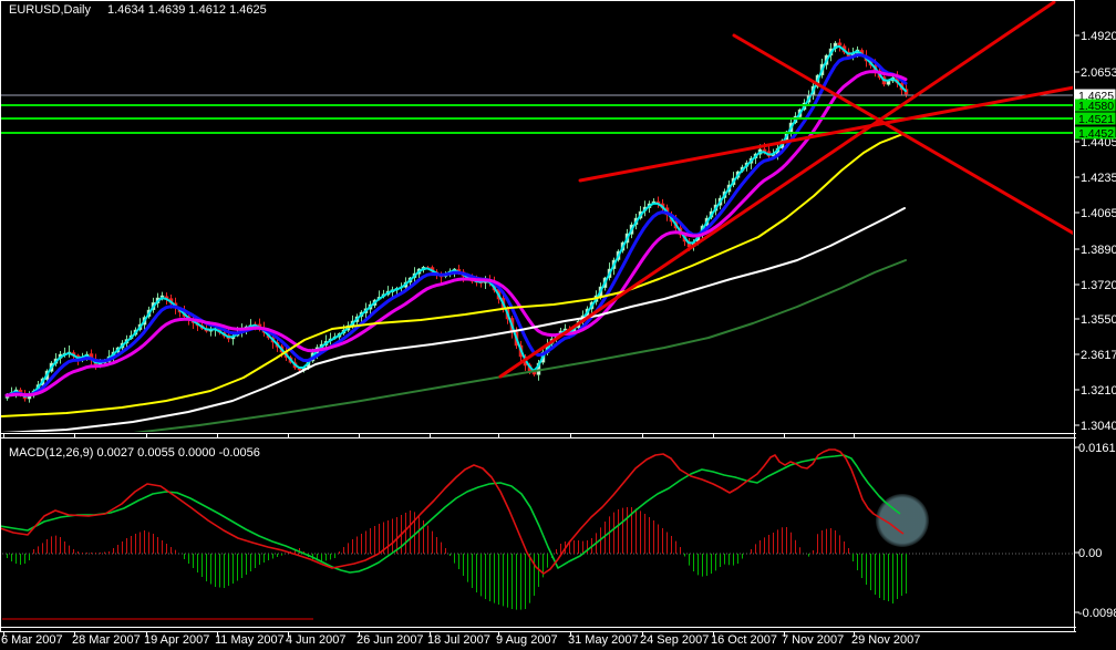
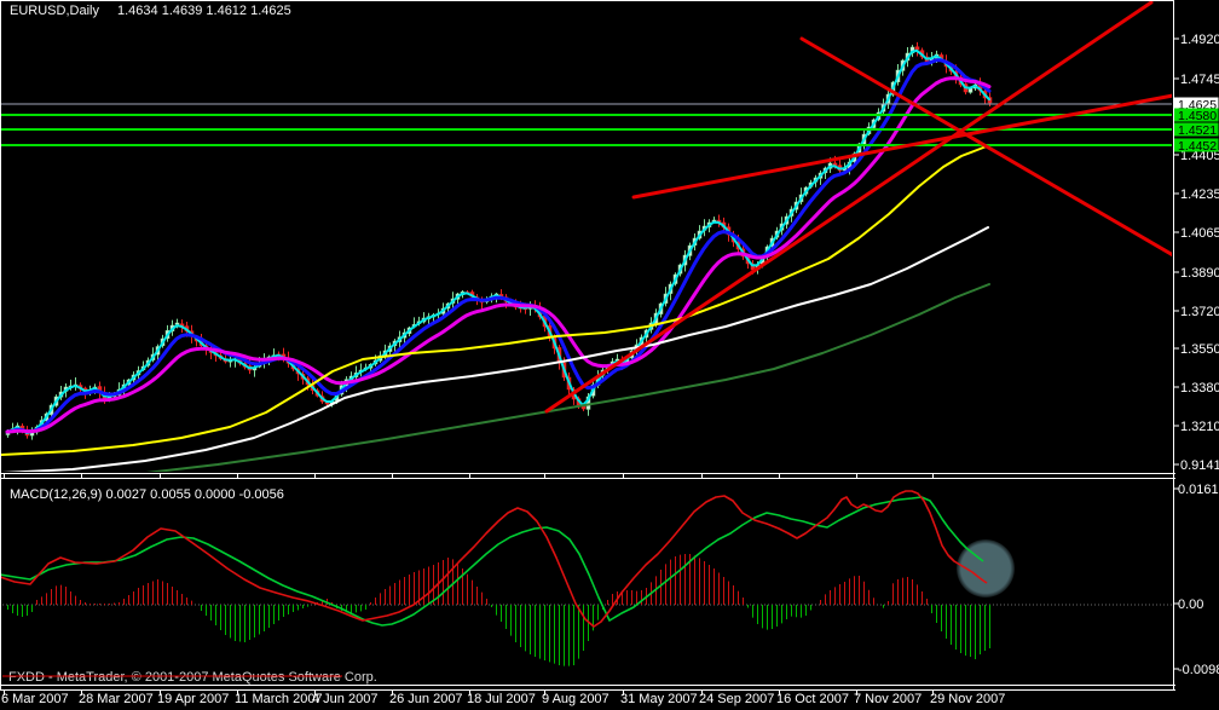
  EURUSD,Daily
  1.4634 1.4639 1.4612 1.4625
  MACD(12,26,9) 0.0027 0.0055 0.0000 -0.0056
+ FXDD - MetaTrader, © 2001-2007 MetaQuotes Software Corp.
  1.4920
- 2.0653
+ 1.4745
  1.4405
  1.4235
  1.4065
  1.3890
  1.3720
  1.3550
- 2.3617
+ 1.3380
  1.3210
- 1.3040
+ 0.9141
  1.4625
  1.4580
  1.4521
  1.4452
  0.0161
  0.00
  -0.009
  6 Mar 2007
  28 Mar 2007
  19 Apr 2007
- 11 May 2007
+ 11 March 2007
  4 Jun 2007
  26 Jun 2007
  18 Jul 2007
  9 Aug 2007
  31 May 2007
  24 Sep 2007
  16 Oct 2007
  7 Nov 2007
  29 Nov 2007
